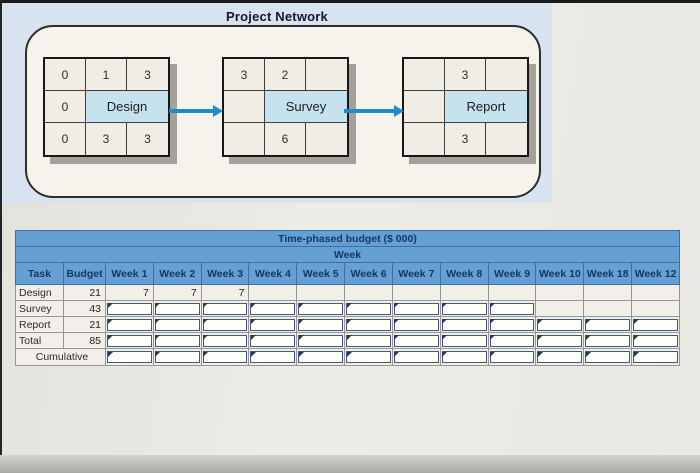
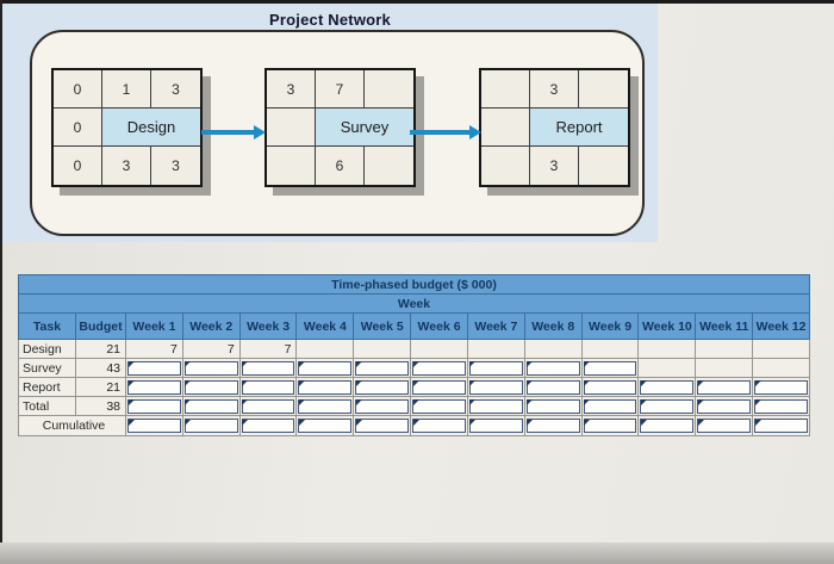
  Project Network
  0
  1
  3
  0
  Design
  0
  3
  3
  3
- 2
+ 7
  Survey
  6
  3
  Report
  3
  Time-phased budget ($ 000)
  Week
- Task	Budget	Week 1	Week 2	Week 3	Week 4	Week 5	Week 6	Week 7	Week 8	Week 9	Week 10	Week 18	Week 12
+ Task	Budget	Week 1	Week 2	Week 3	Week 4	Week 5	Week 6	Week 7	Week 8	Week 9	Week 10	Week 11	Week 12
  Design	21	7	7	7
  Survey	43
  Report	21
- Total	85
+ Total	38
  Cumulative
